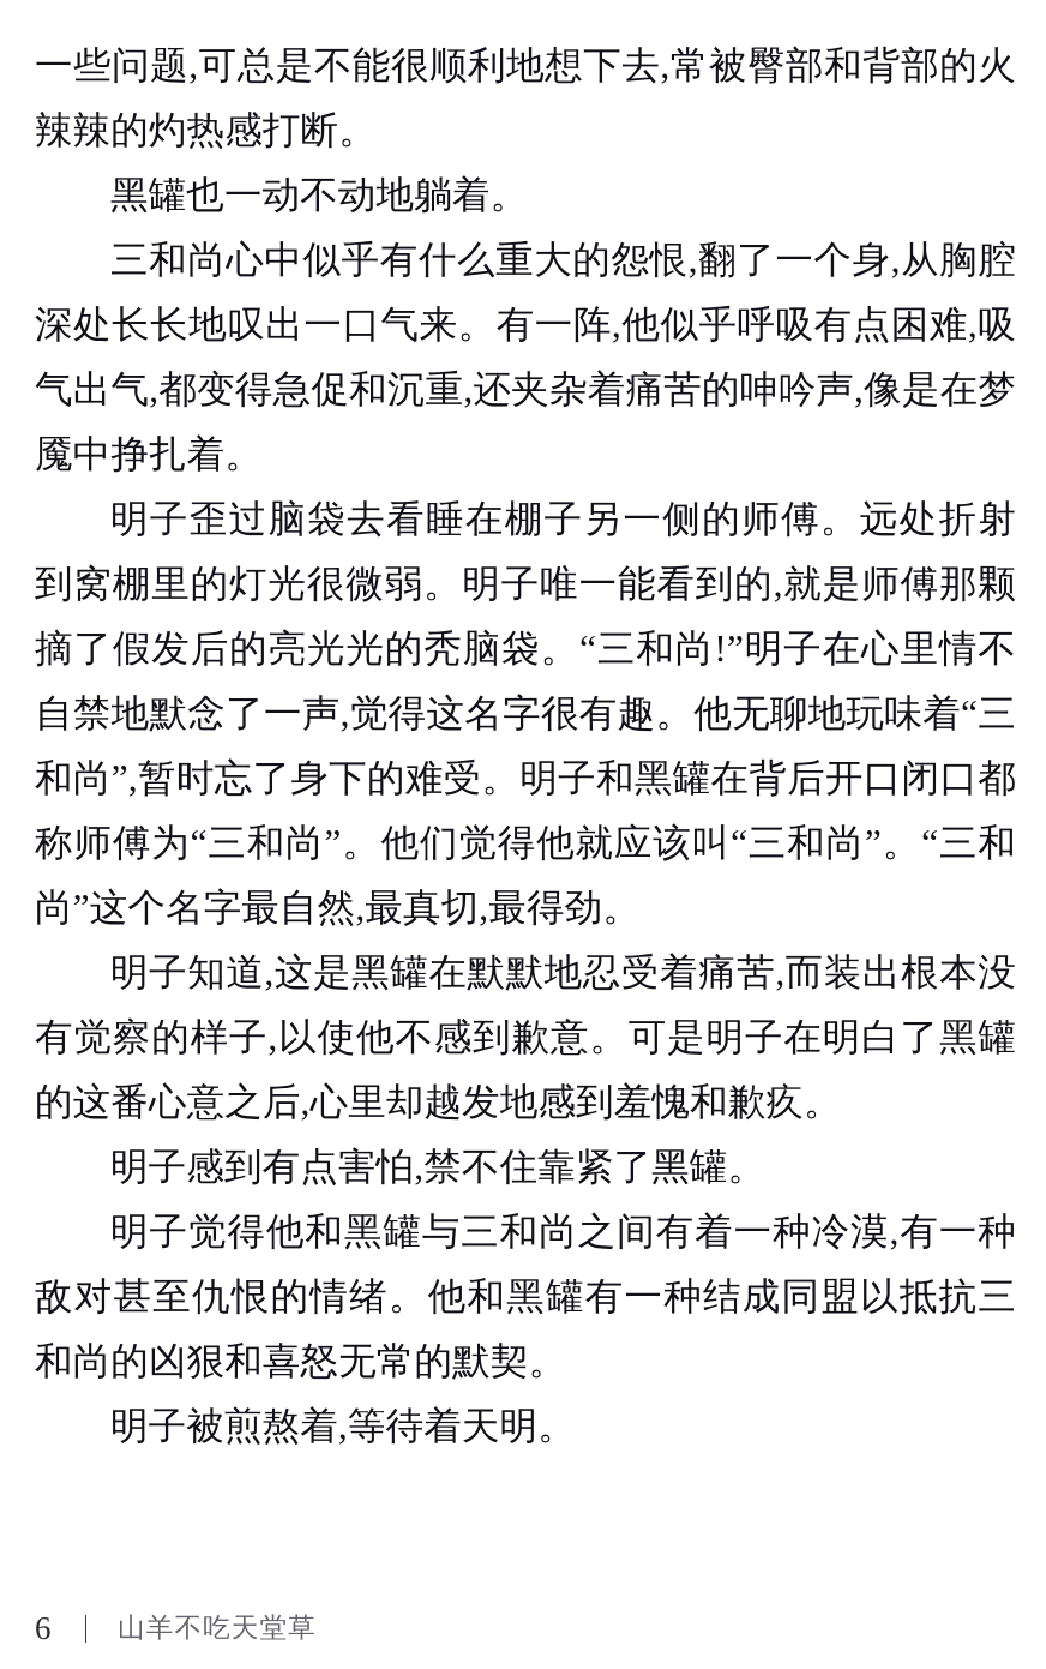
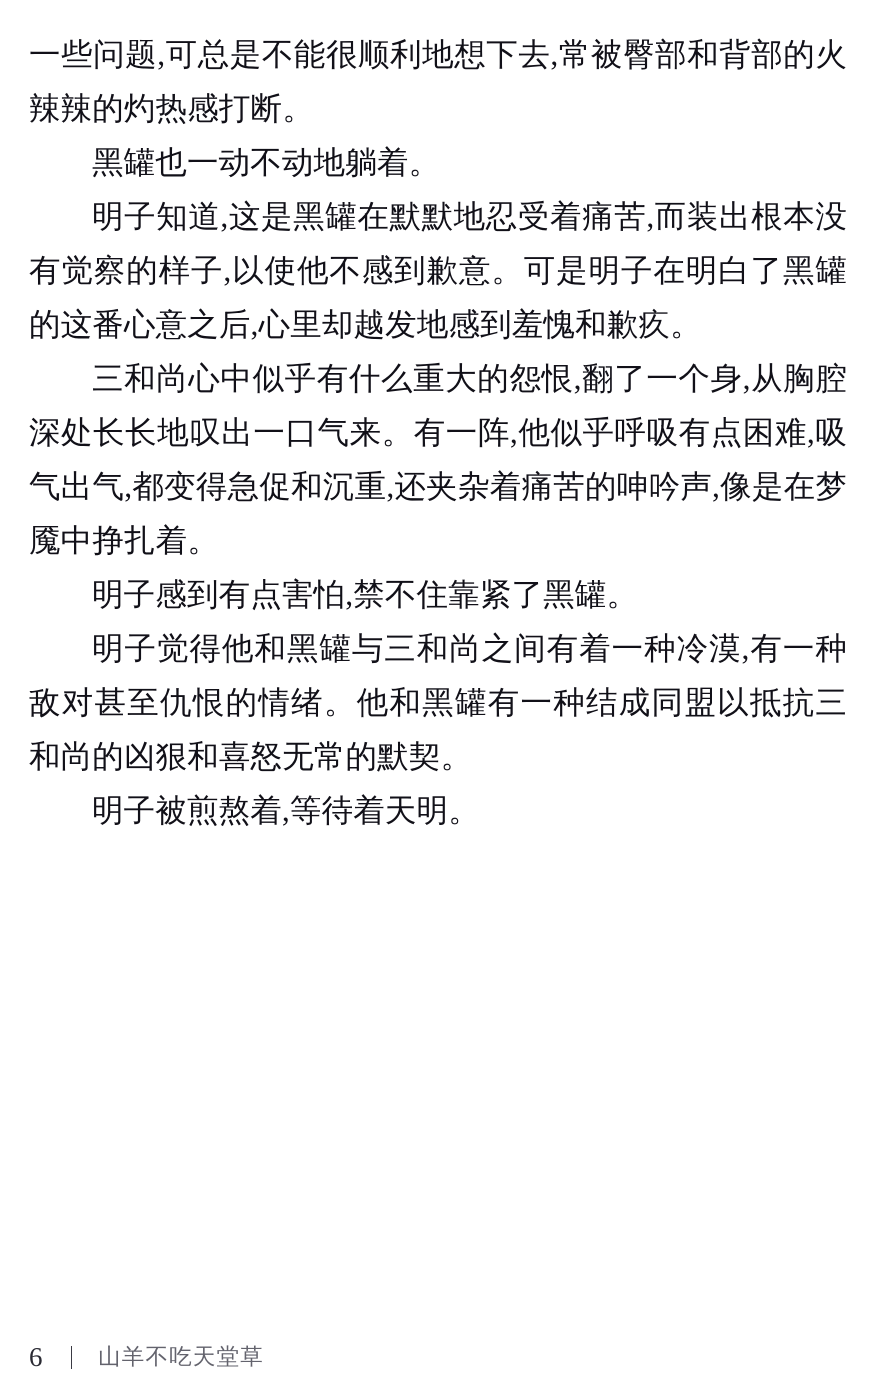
  一些问题,可总是不能很顺利地想下去,常被臀部和背部的火辣辣的灼热感打断。
  黑罐也一动不动地躺着。
- 三和尚心中似乎有什么重大的怨恨,翻了一个身,从胸腔深处长长地叹出一口气来。有一阵,他似乎呼吸有点困难,吸气出气,都变得急促和沉重,还夹杂着痛苦的呻吟声,像是在梦魇中挣扎着。
+ 明子知道,这是黑罐在默默地忍受着痛苦,而装出根本没有觉察的样子,以使他不感到歉意。可是明子在明白了黑罐的这番心意之后,心里却越发地感到羞愧和歉疚。
- 明子歪过脑袋去看睡在棚子另一侧的师傅。远处折射到窝棚里的灯光很微弱。明子唯一能看到的,就是师傅那颗摘了假发后的亮光光的秃脑袋。“三和尚!”明子在心里情不自禁地默念了一声,觉得这名字很有趣。他无聊地玩味着“三和尚”,暂时忘了身下的难受。明子和黑罐在背后开口闭口都称师傅为“三和尚”。他们觉得他就应该叫“三和尚”。“三和尚”这个名字最自然,最真切,最得劲。
- 明子知道,这是黑罐在默默地忍受着痛苦,而装出根本没有觉察的样子,以使他不感到歉意。可是明子在明白了黑罐的这番心意之后,心里却越发地感到羞愧和歉疚。
+ 三和尚心中似乎有什么重大的怨恨,翻了一个身,从胸腔深处长长地叹出一口气来。有一阵,他似乎呼吸有点困难,吸气出气,都变得急促和沉重,还夹杂着痛苦的呻吟声,像是在梦魇中挣扎着。
  明子感到有点害怕,禁不住靠紧了黑罐。
  明子觉得他和黑罐与三和尚之间有着一种冷漠,有一种敌对甚至仇恨的情绪。他和黑罐有一种结成同盟以抵抗三和尚的凶狠和喜怒无常的默契。
  明子被煎熬着,等待着天明。
  6
  山羊不吃天堂草
